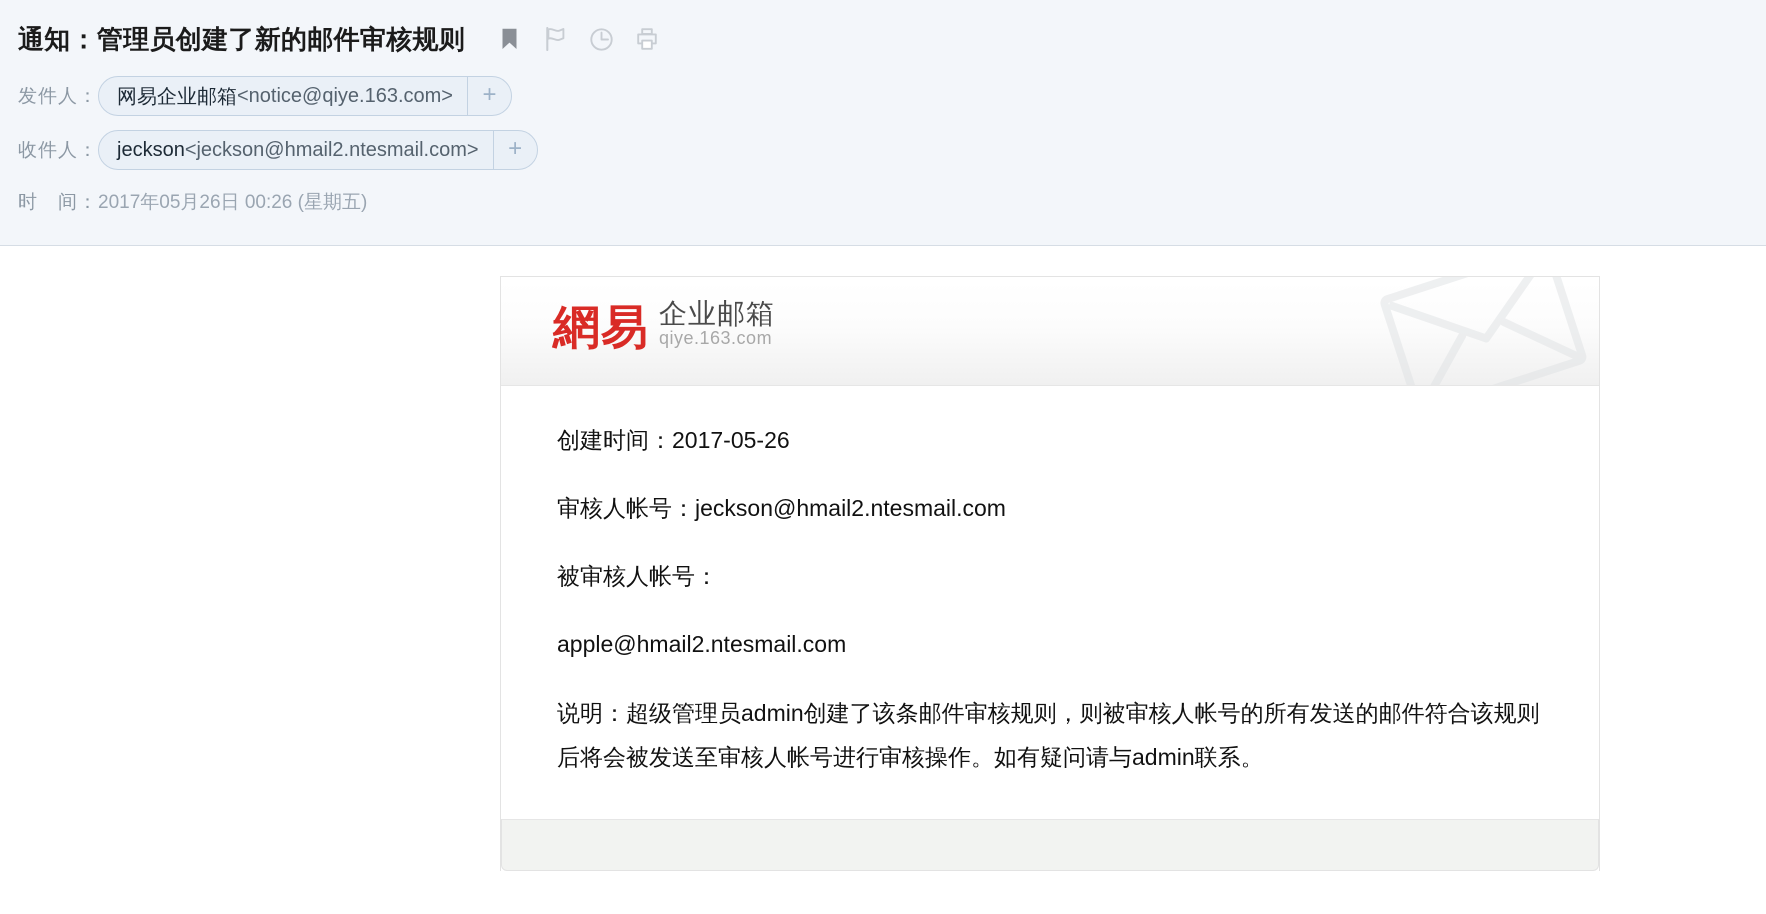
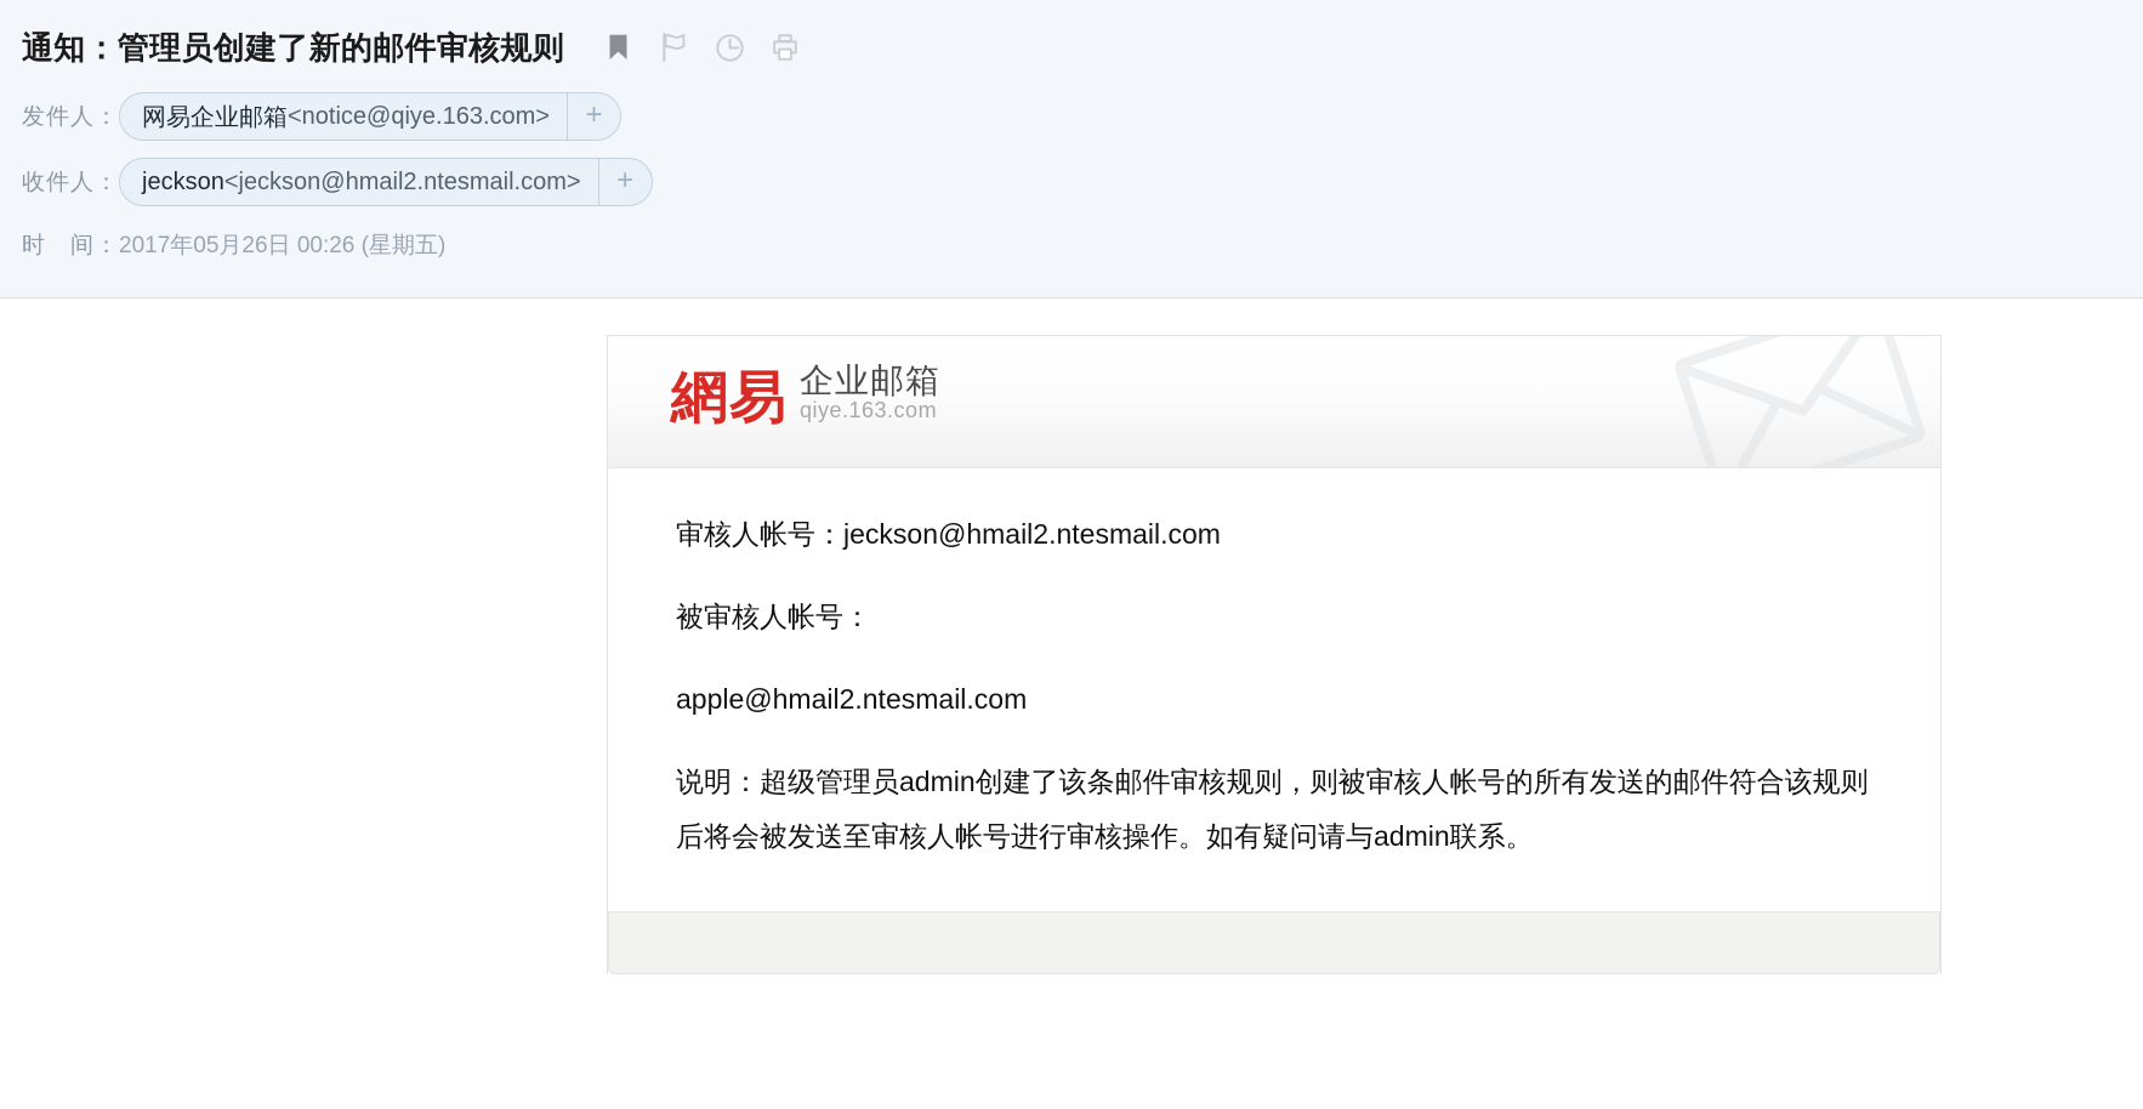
  通知：管理员创建了新的邮件审核规则
  发件人：
  网易企业邮箱
  <notice@qiye.163.com>
  +
  收件人：
  jeckson
  <jeckson@hmail2.ntesmail.com>
  +
  时 间：
  2017年05月26日 00:26 (星期五)
  網易
  企业邮箱
  qiye.163.com
- 创建时间：2017-05-26
  审核人帐号：jeckson@hmail2.ntesmail.com
  被审核人帐号：
  apple@hmail2.ntesmail.com
  说明：超级管理员admin创建了该条邮件审核规则，则被审核人帐号的所有发送的邮件符合该规则后将会被发送至审核人帐号进行审核操作。如有疑问请与admin联系。
